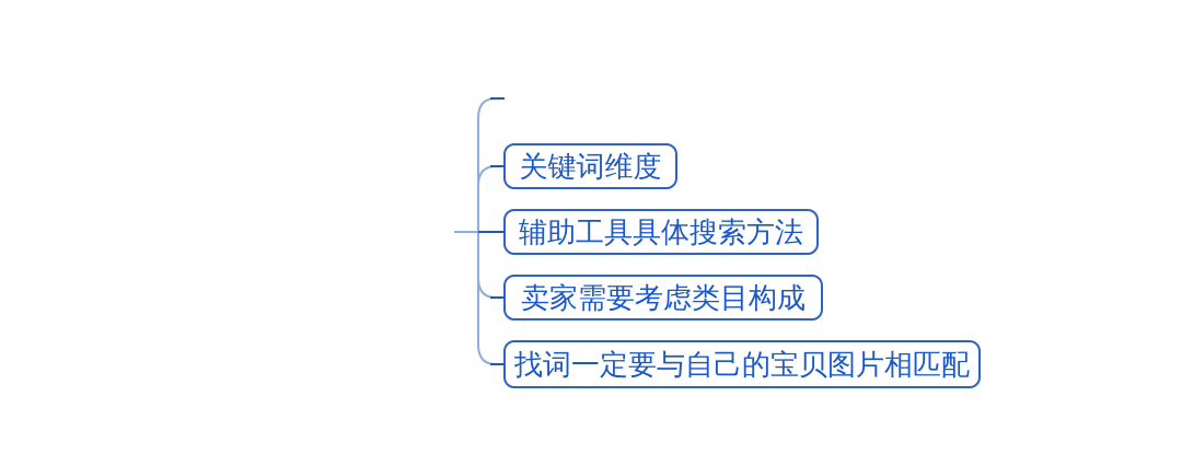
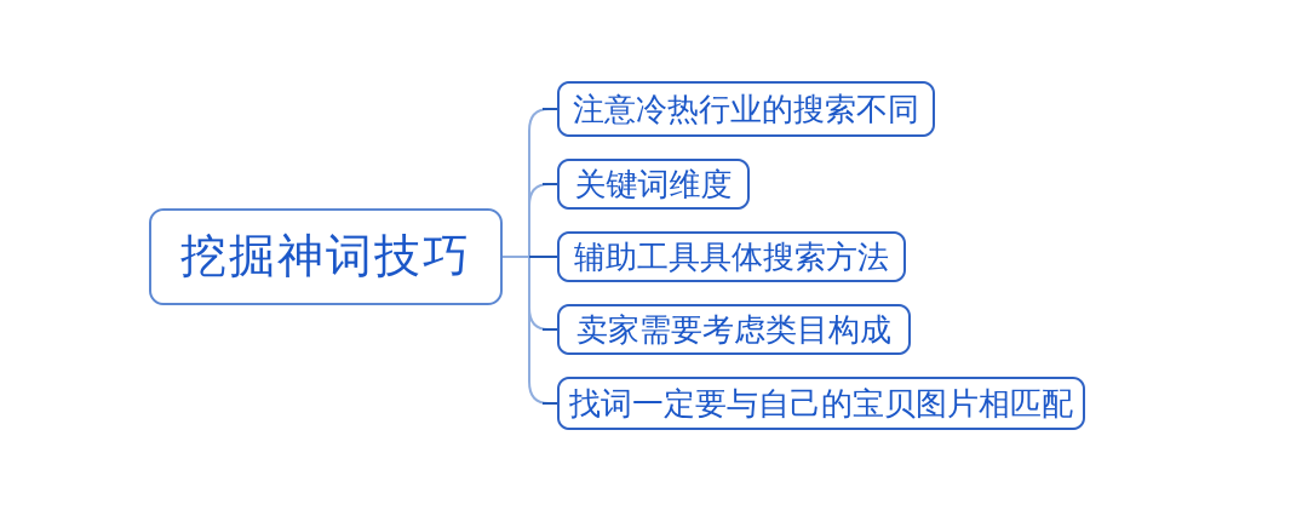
+ 挖掘神词技巧
+ 注意冷热行业的搜索不同
  关键词维度
  辅助工具具体搜索方法
  卖家需要考虑类目构成
  找词一定要与自己的宝贝图片相匹配
